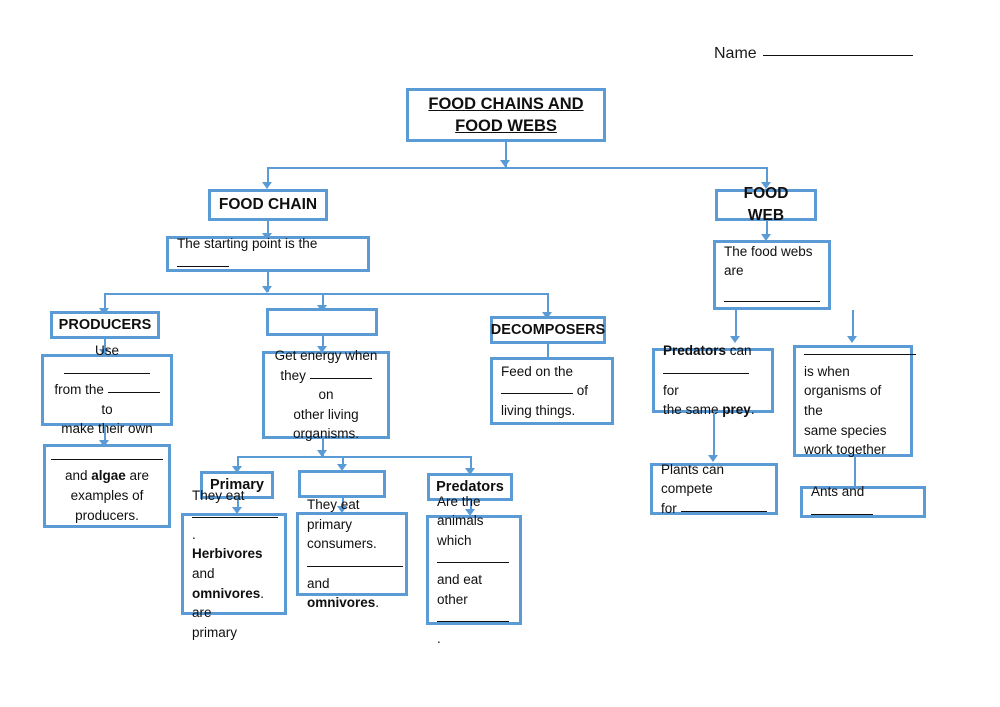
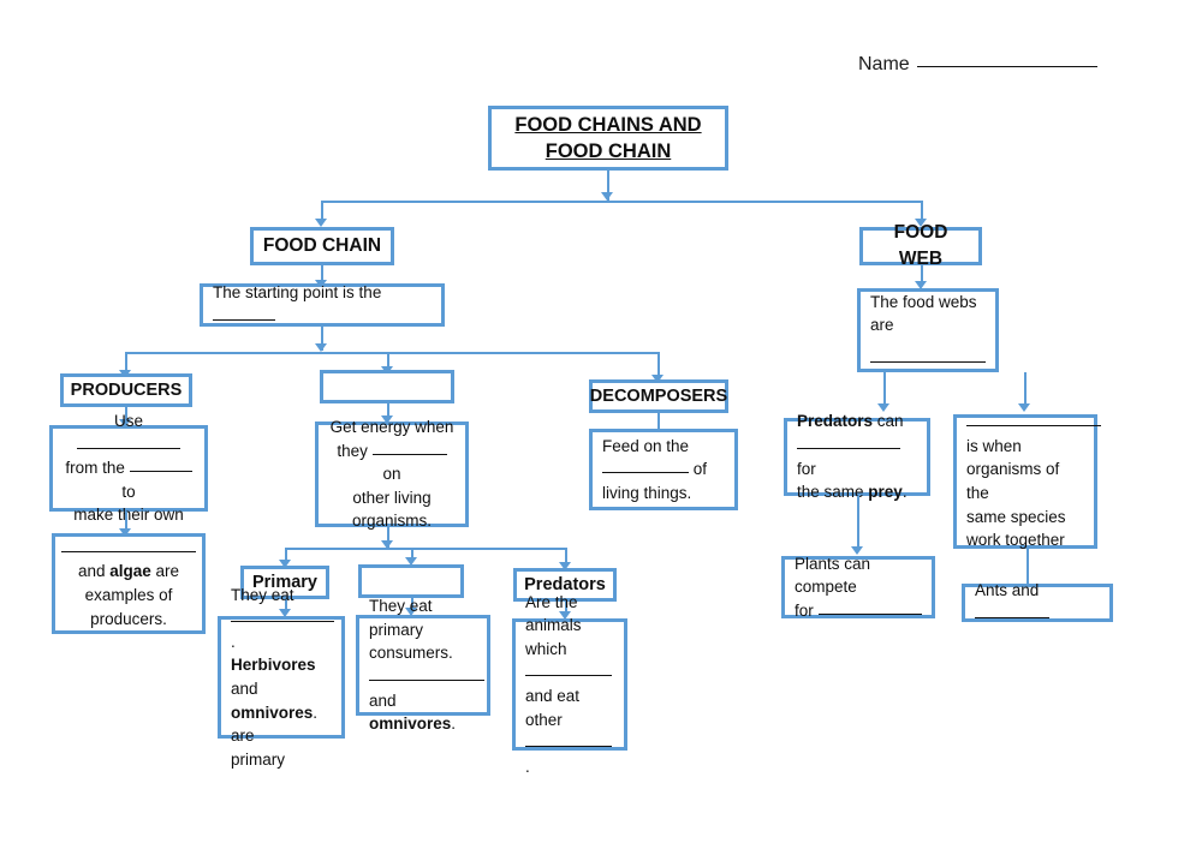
  Name
- FOOD CHAINS AND FOOD WEBS
+ FOOD CHAINS AND FOOD CHAIN
  FOOD CHAIN
  The starting point is the
  PRODUCERS
  Use
  from the to
  make teir own
  and algae are
  examples of
  producers.
  Get energy when
  they on
  other living
  organisms.
  DECOMPOSERS
  Feed on the
  of
  living things.
  Primary
  They eat
  .
  Herbivores and
  omnivores. are
  primary
  They eat primary
  consumers.
  and omnivores.
  Predators
  Are the
  animals which
  and eat other
  .
  FOOD WEB
  The food webs are
  Predators can
  for
  the same prey.
  is when
  organisms of the
  same species
  work together
  Plants can compete
  for
  Ants and
